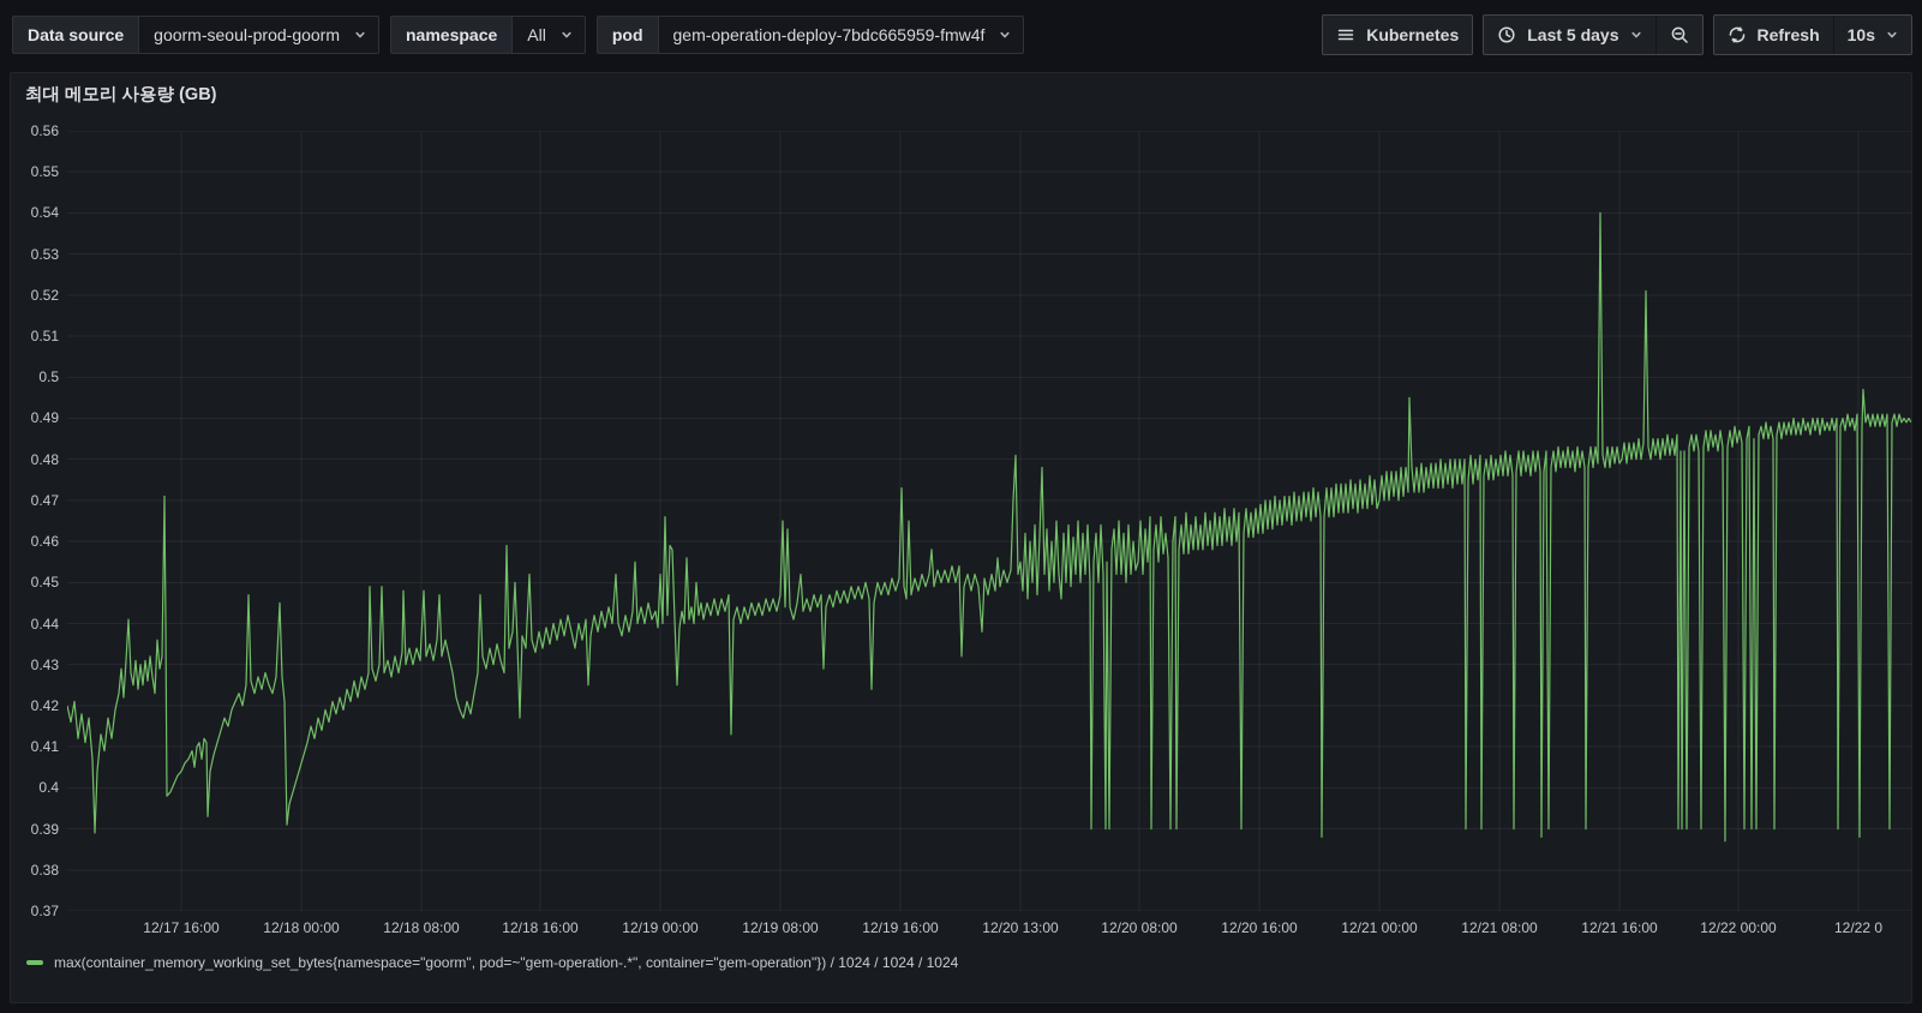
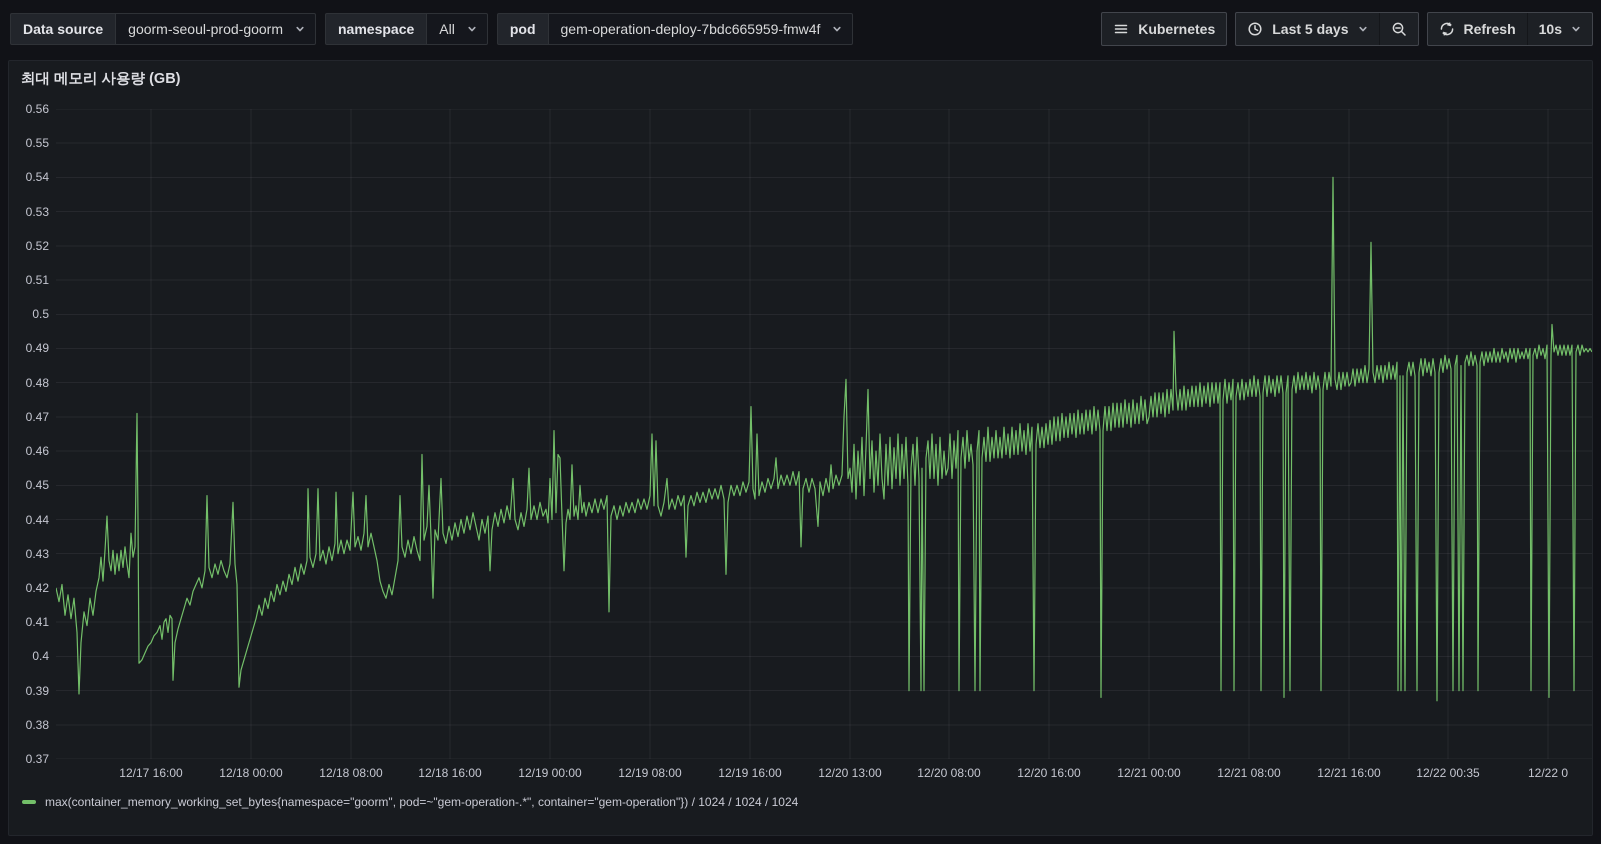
  Data source
  goorm-seoul-prod-goorm
  namespace
  All
  pod
  gem-operation-deploy-7bdc665959-fmw4f
  Kubernetes
  Last 5 days
  Refresh
  10s
  최대 메모리 사용량 (GB)
  max(container_memory_working_set_bytes{namespace="goorm", pod=~"gem-operation-.*", container="gem-operation"}) / 1024 / 1024 / 1024
  0.56
  0.55
  0.54
  0.53
  0.52
  0.51
  0.5
  0.49
  0.48
  0.47
  0.46
  0.45
  0.44
  0.43
  0.42
  0.41
  0.4
  0.39
  0.38
  0.37
  12/17 16:00
  12/18 00:00
  12/18 08:00
  12/18 16:00
  12/19 00:00
  12/19 08:00
  12/19 16:00
  12/20 13:00
  12/20 08:00
  12/20 16:00
  12/21 00:00
  12/21 08:00
  12/21 16:00
- 12/22 00:00
+ 12/22 00:35
  12/22 0
